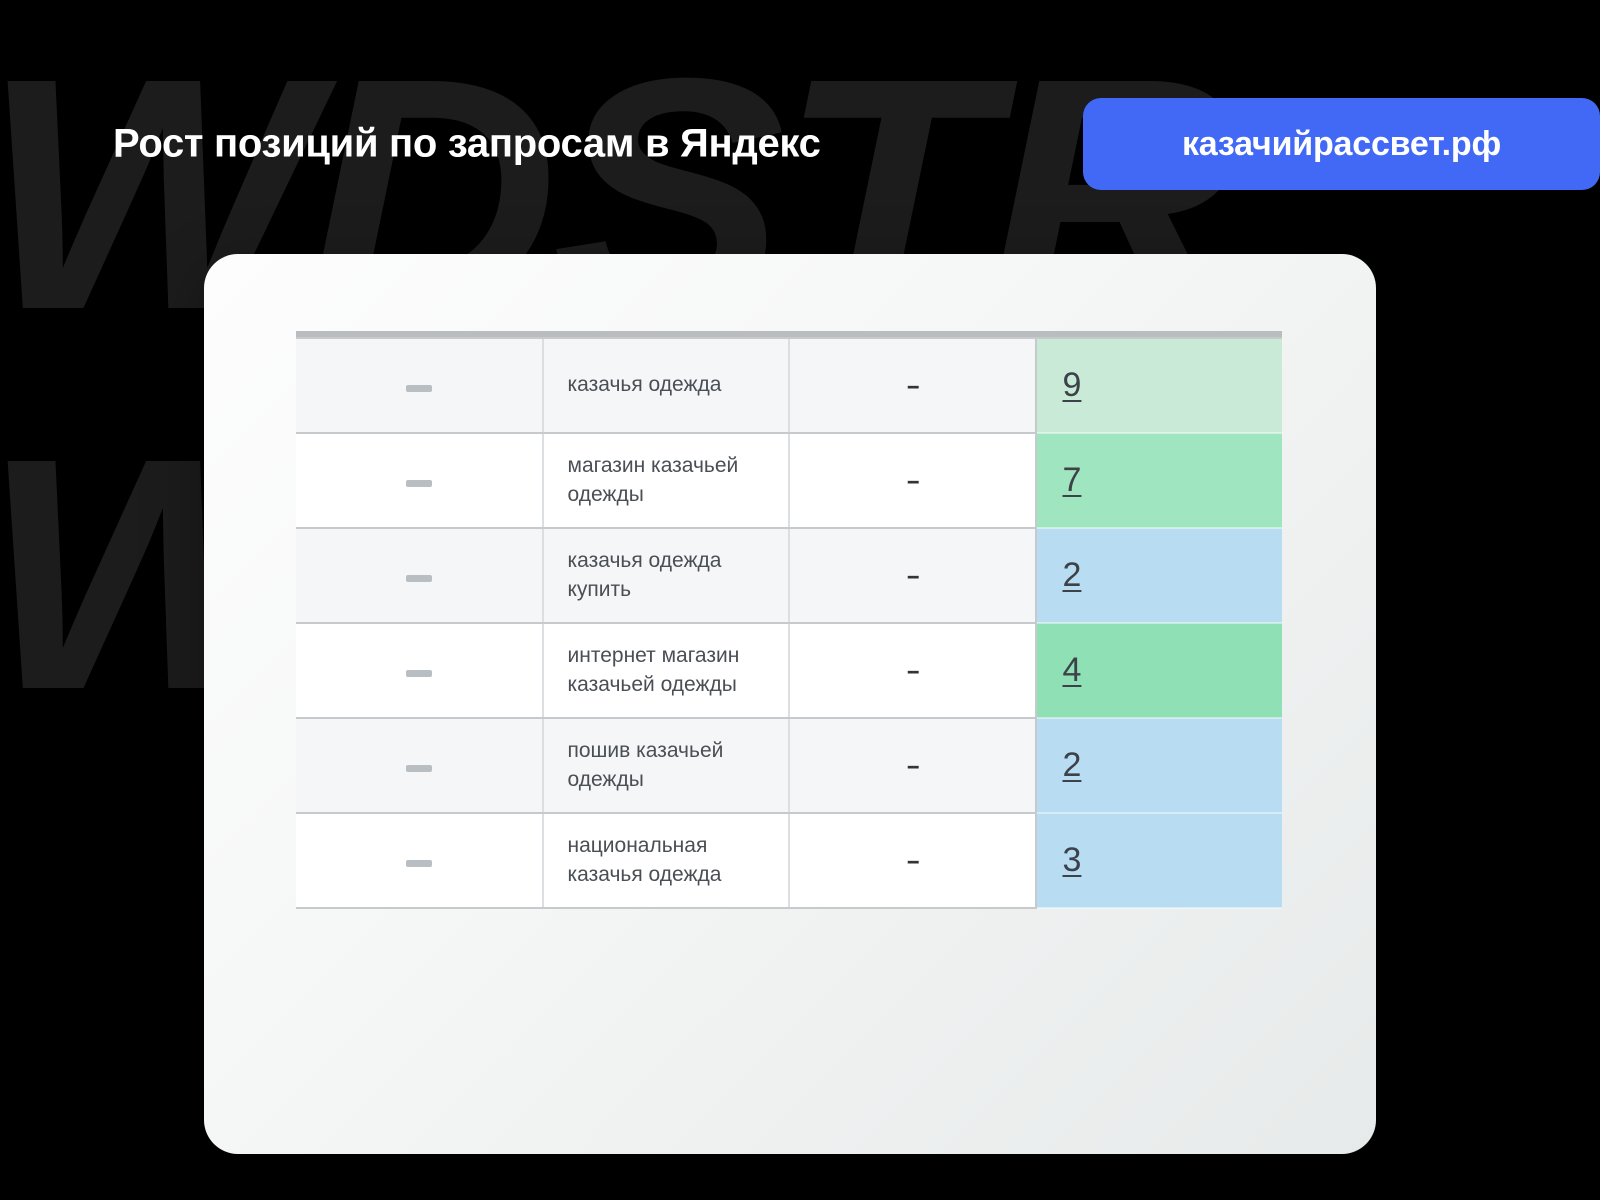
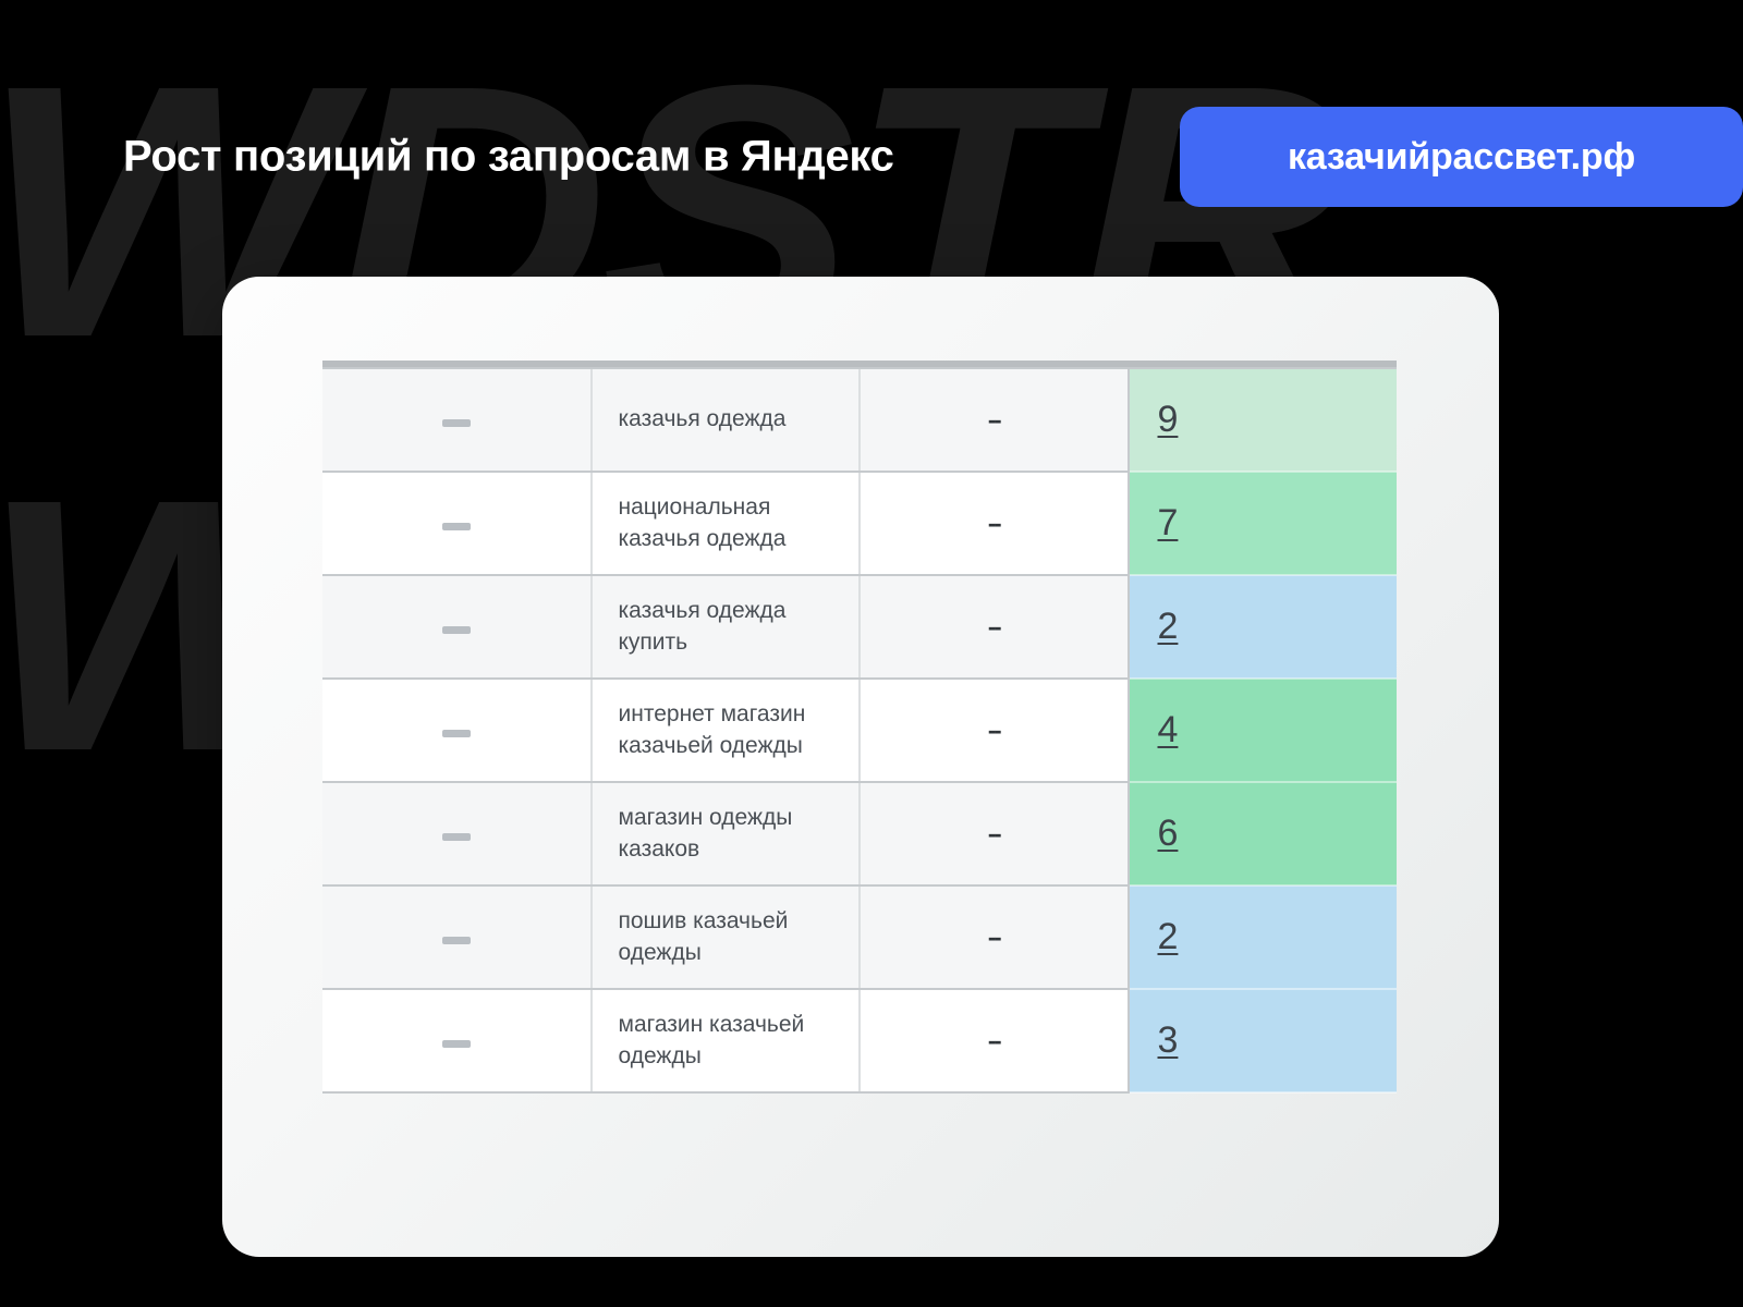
  WDSTR
  Рост позиций по запросам в Яндекс
  казачийрассвет.рф
  	казачья одежда	--	9
- 	магазин казачьей одежды	--	7
+ 	национальная казачья одежда	--	7
  	казачья одежда купить	--	2
  	интернет магазин казачьей одежды	--	4
+ 	магазин одежды казаков	--	6
  	пошив казачьей одежды	--	2
- 	национальная казачья одежда	--	3
+ 	магазин казачьей одежды	--	3
